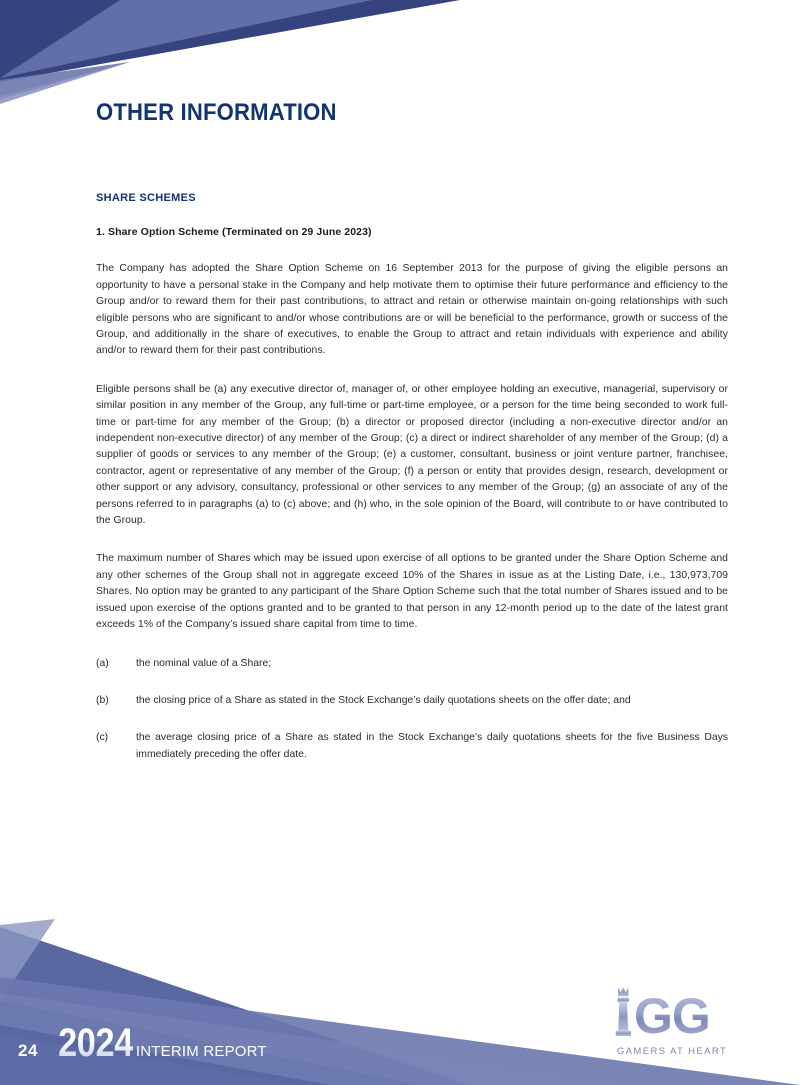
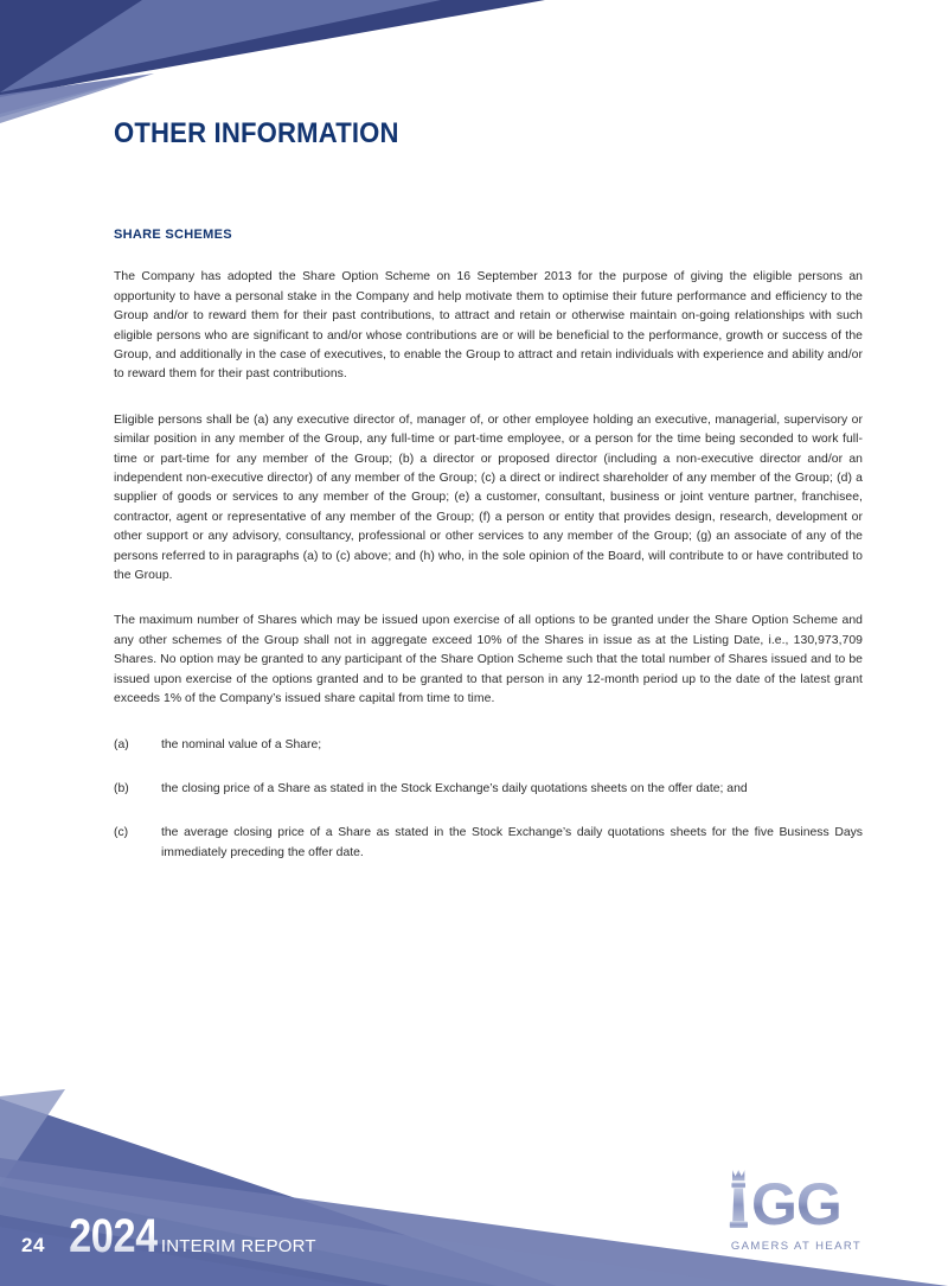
  OTHER INFORMATION
  SHARE SCHEMES
- 1. Share Option Scheme (Terminated on 29 June 2023)
- The Company has adopted the Share Option Scheme on 16 September 2013 for the purpose of giving the eligible persons an opportunity to have a personal stake in the Company and help motivate them to optimise their future performance and efficiency to the Group and/or to reward them for their past contributions, to attract and retain or otherwise maintain on-going relationships with such eligible persons who are significant to and/or whose contributions are or will be beneficial to the performance, growth or success of the Group, and additionally in the share of executives, to enable the Group to attract and retain individuals with experience and ability and/or to reward them for their past contributions.
+ The Company has adopted the Share Option Scheme on 16 September 2013 for the purpose of giving the eligible persons an opportunity to have a personal stake in the Company and help motivate them to optimise their future performance and efficiency to the Group and/or to reward them for their past contributions, to attract and retain or otherwise maintain on-going relationships with such eligible persons who are significant to and/or whose contributions are or will be beneficial to the performance, growth or success of the Group, and additionally in the case of executives, to enable the Group to attract and retain individuals with experience and ability and/or to reward them for their past contributions.
  Eligible persons shall be (a) any executive director of, manager of, or other employee holding an executive, managerial, supervisory or similar position in any member of the Group, any full-time or part-time employee, or a person for the time being seconded to work full-time or part-time for any member of the Group; (b) a director or proposed director (including a non-executive director and/or an independent non-executive director) of any member of the Group; (c) a direct or indirect shareholder of any member of the Group; (d) a supplier of goods or services to any member of the Group; (e) a customer, consultant, business or joint venture partner, franchisee, contractor, agent or representative of any member of the Group; (f) a person or entity that provides design, research, development or other support or any advisory, consultancy, professional or other services to any member of the Group; (g) an associate of any of the persons referred to in paragraphs (a) to (c) above; and (h) who, in the sole opinion of the Board, will contribute to or have contributed to the Group.
  The maximum number of Shares which may be issued upon exercise of all options to be granted under the Share Option Scheme and any other schemes of the Group shall not in aggregate exceed 10% of the Shares in issue as at the Listing Date, i.e., 130,973,709 Shares. No option may be granted to any participant of the Share Option Scheme such that the total number of Shares issued and to be issued upon exercise of the options granted and to be granted to that person in any 12-month period up to the date of the latest grant exceeds 1% of the Company’s issued share capital from time to time.
  (a)
  the nominal value of a Share;
  (b)
  the closing price of a Share as stated in the Stock Exchange’s daily quotations sheets on the offer date; and
  (c)
  the average closing price of a Share as stated in the Stock Exchange’s daily quotations sheets for the five Business Days immediately preceding the offer date.
  24
  2024
  INTERIM REPORT
  GG
  GAMERS AT HEART
